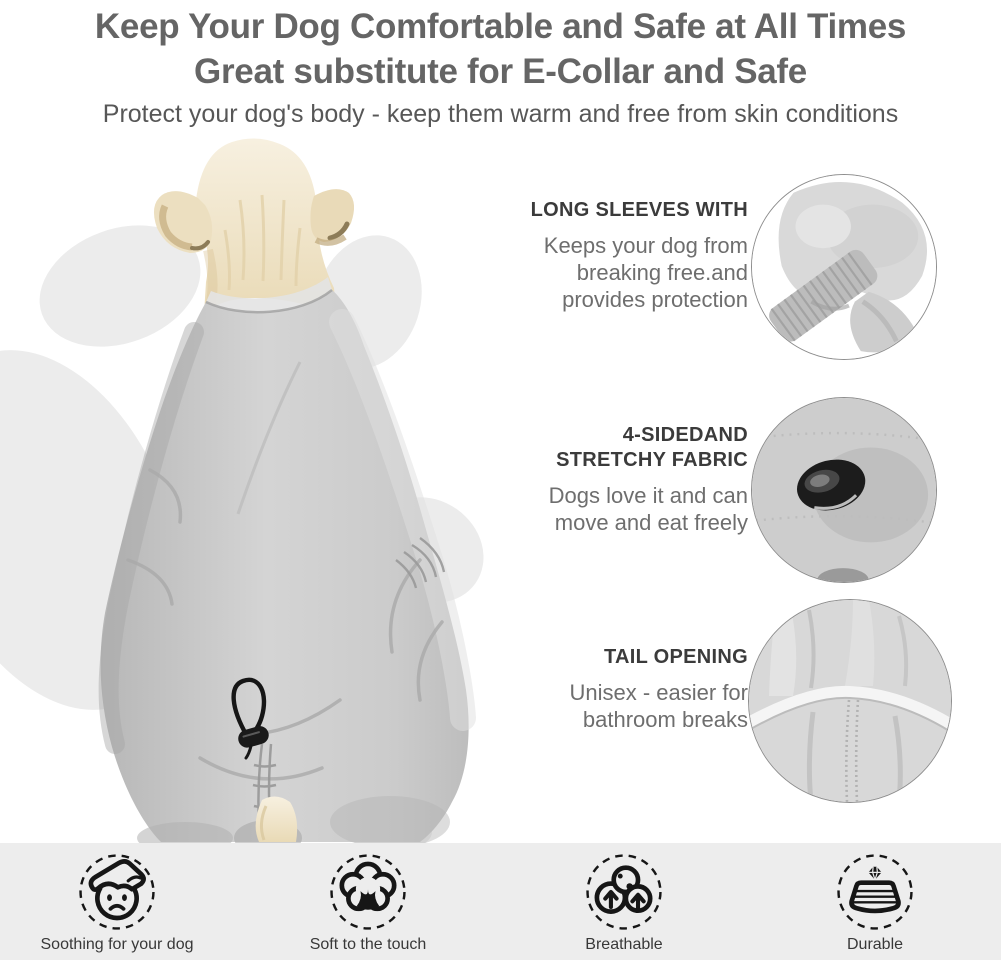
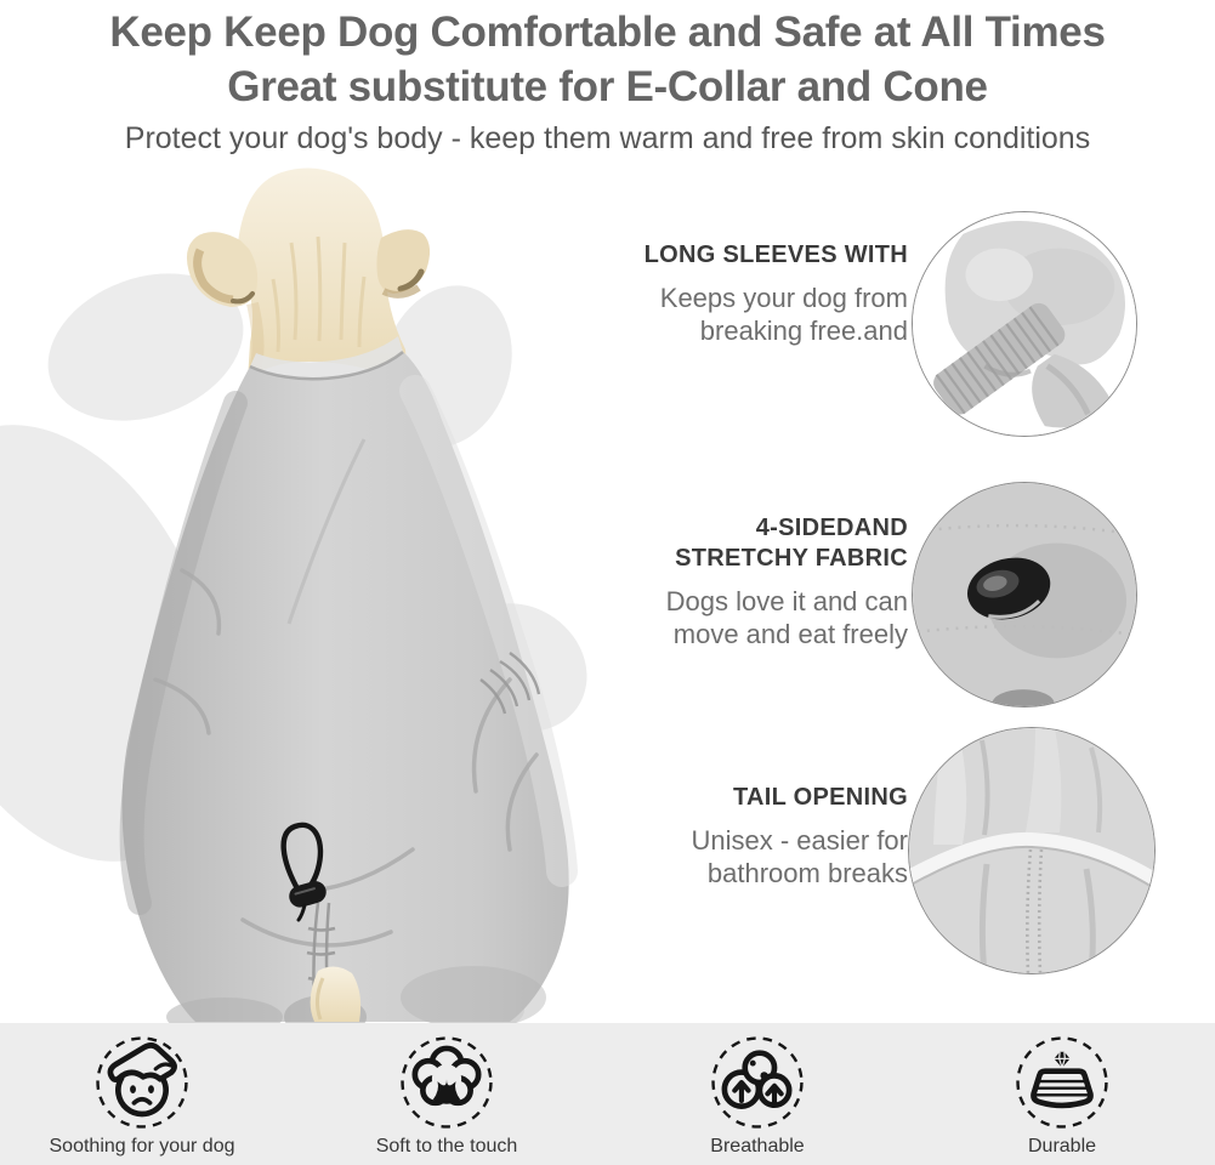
- Keep Your Dog Comfortable and Safe at All Times
+ Keep Keep Dog Comfortable and Safe at All Times
- Great substitute for E-Collar and Safe
+ Great substitute for E-Collar and Cone
  Protect your dog's body - keep them warm and free from skin conditions
  LONG SLEEVES WITH
  Keeps your dog from
  breaking free.and
- provides protection
  4-SIDEDAND
  STRETCHY FABRIC
  Dogs love it and can
  move and eat freely
  TAIL OPENING
  Unisex - easier for
  bathroom breaks
  Soothing for your dog
  Soft to the touch
  Breathable
  Durable
